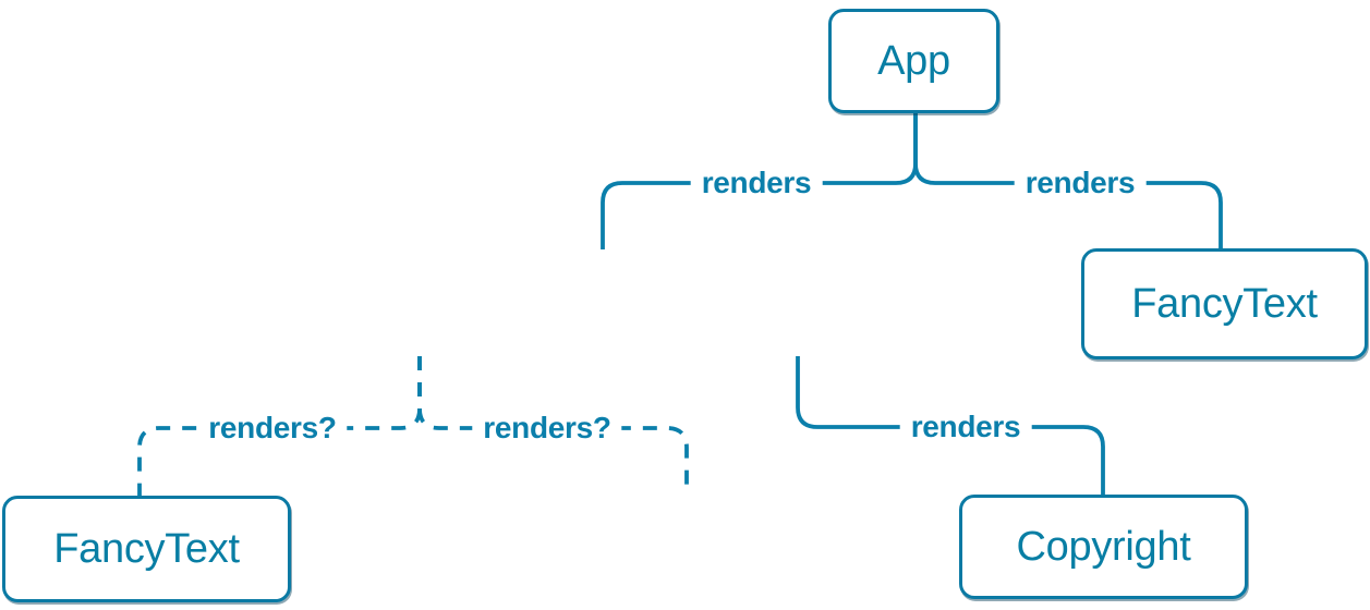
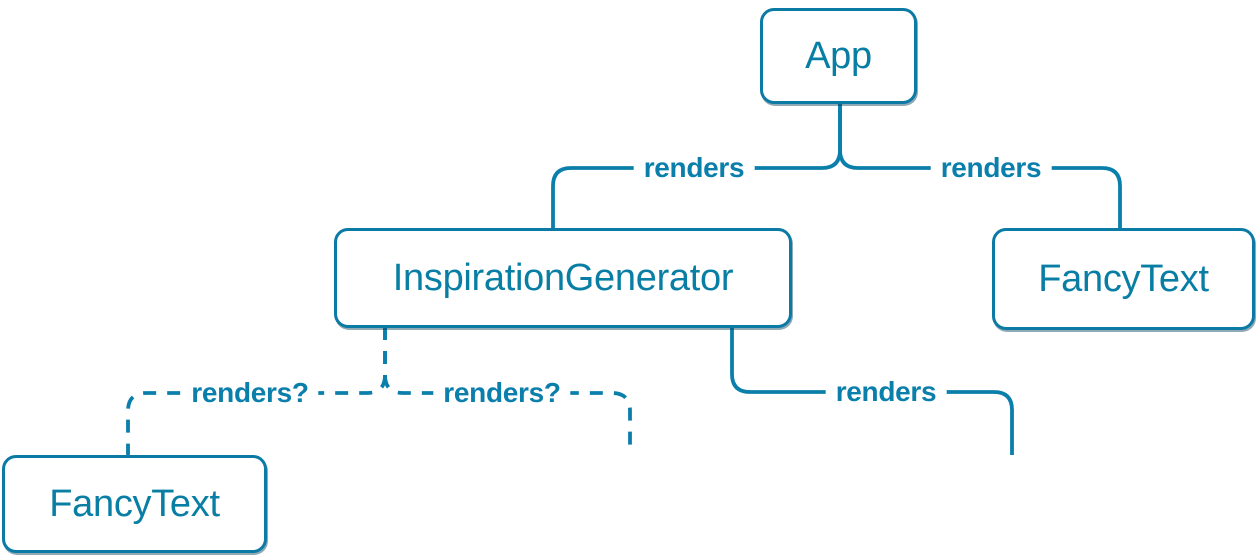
  renders
  renders
  renders?
  renders?
  renders
  App
+ InspirationGenerator
  FancyText
  FancyText
- Copyright
